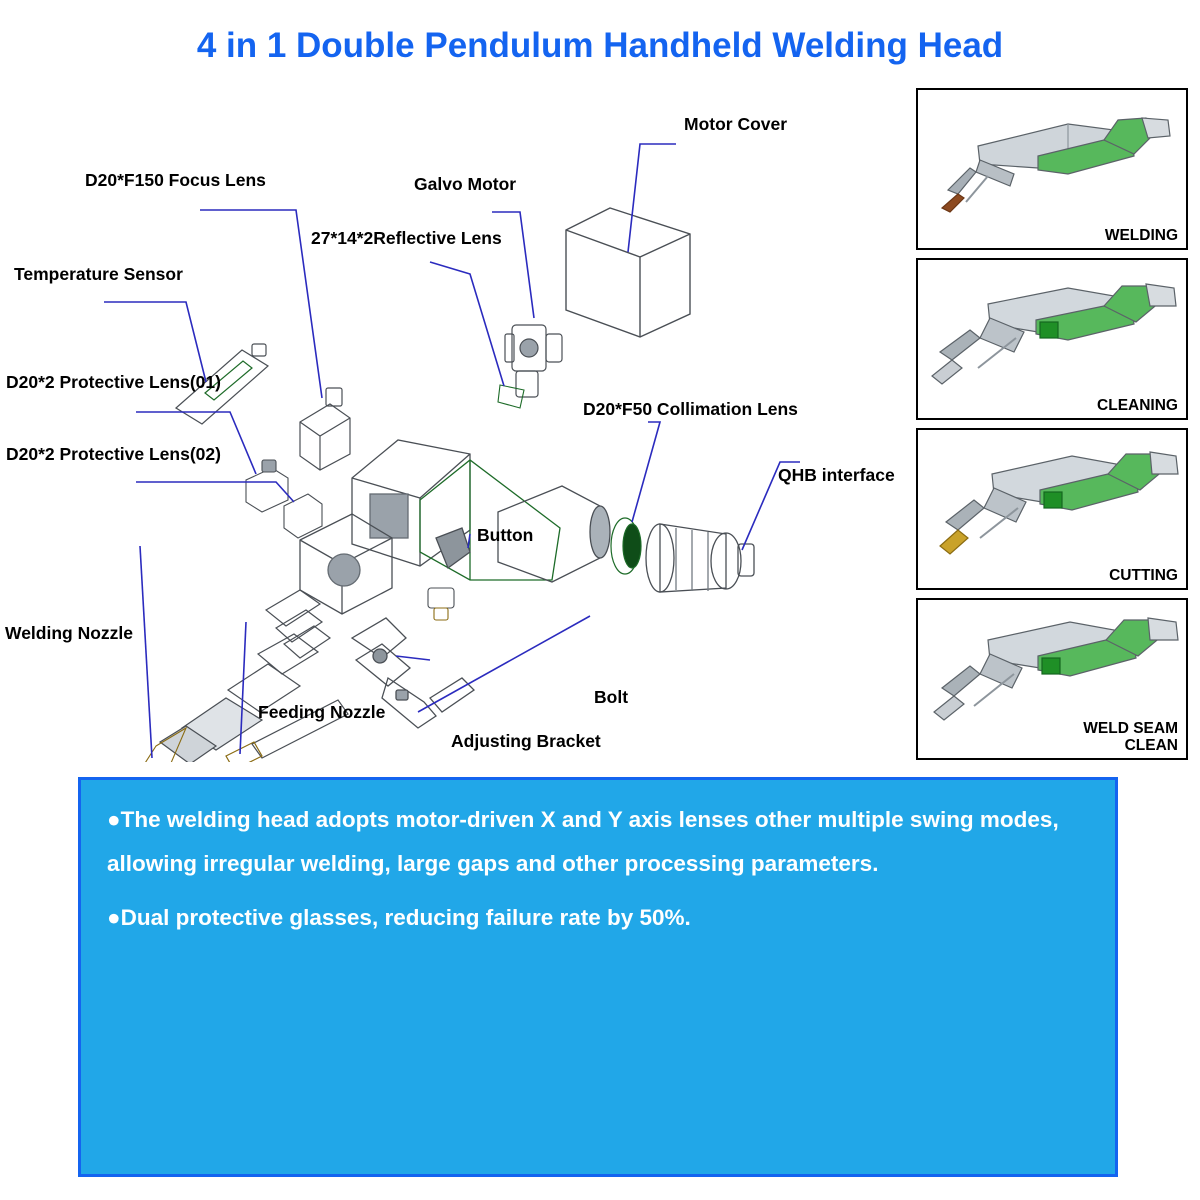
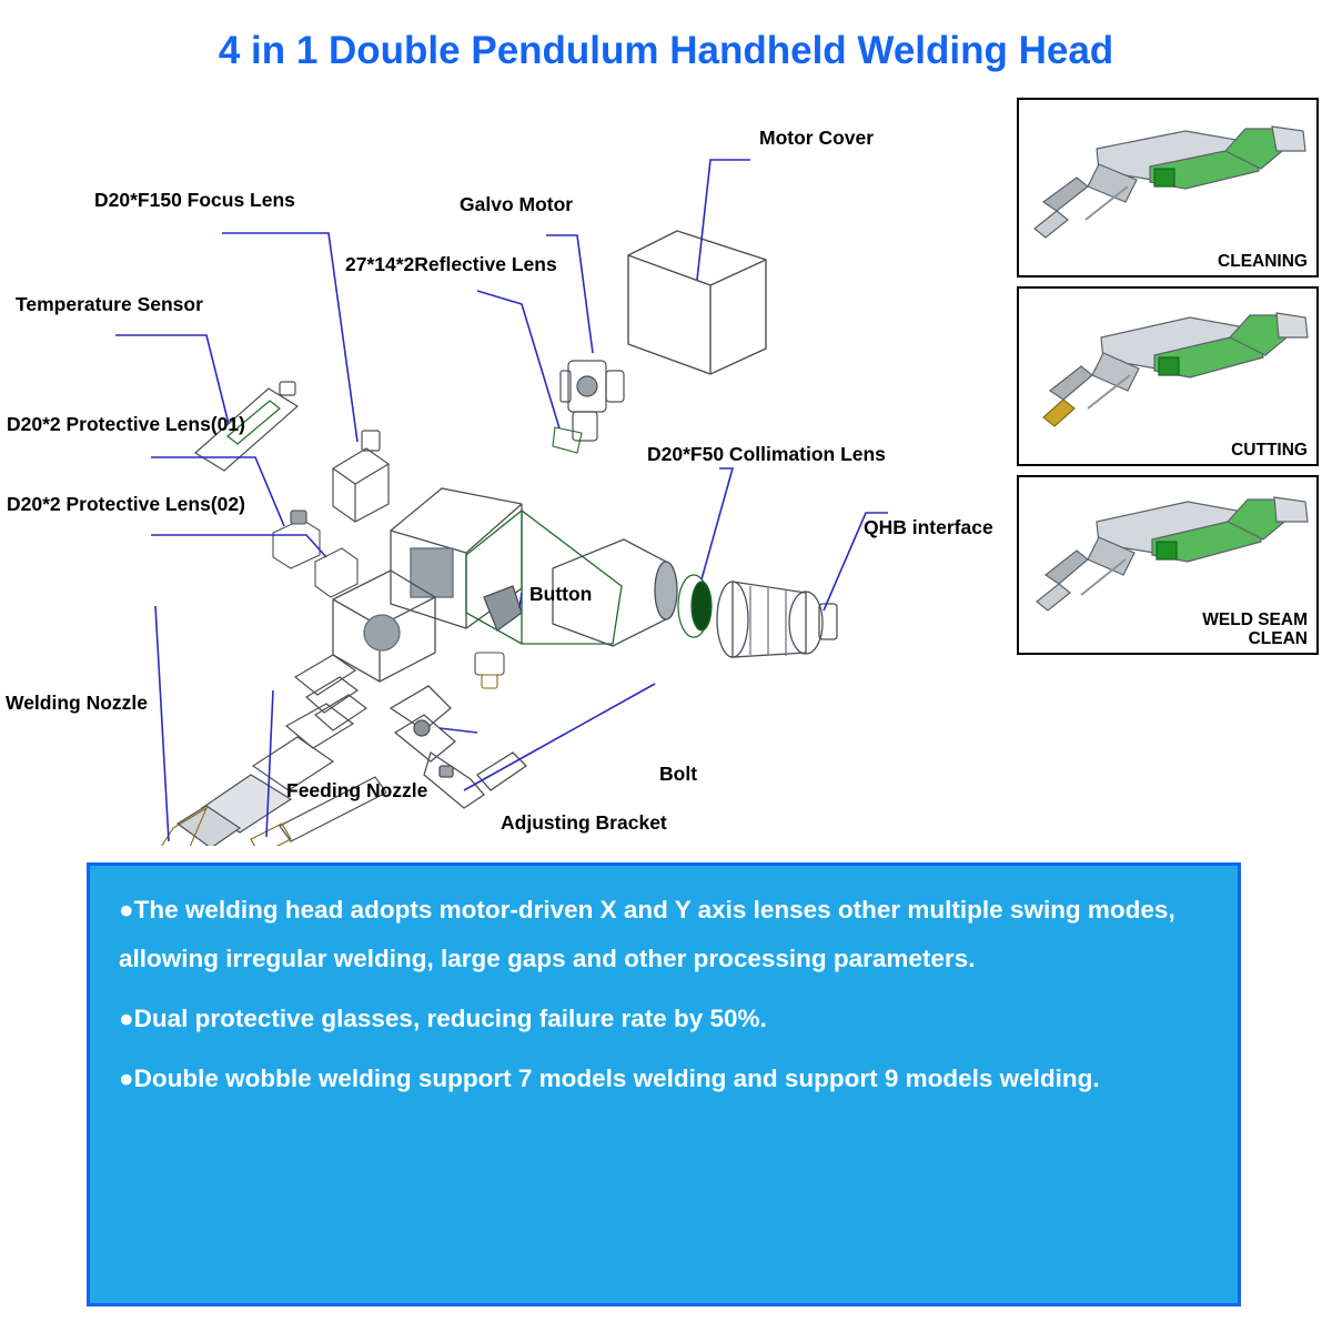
  4 in 1 Double Pendulum Handheld Welding Head
  Motor Cover
  D20*F150 Focus Lens
  Galvo Motor
  27*14*2Reflective Lens
  Temperature Sensor
  D20*2 Protective Lens(01)
  D20*2 Protective Lens(02)
  D20*F50 Collimation Lens
  QHB interface
  Button
  Welding Nozzle
  Feeding Nozzle
  Adjusting Bracket
  Bolt
- WELDING
  CLEANING
  CUTTING
  WELD SEAM
  CLEAN
  ●The welding head adopts motor-driven X and Y axis lenses other multiple swing modes, allowing irregular welding, large gaps and other processing parameters.
  ●Dual protective glasses, reducing failure rate by 50%.
+ ●Double wobble welding support 7 models welding and support 9 models welding.
